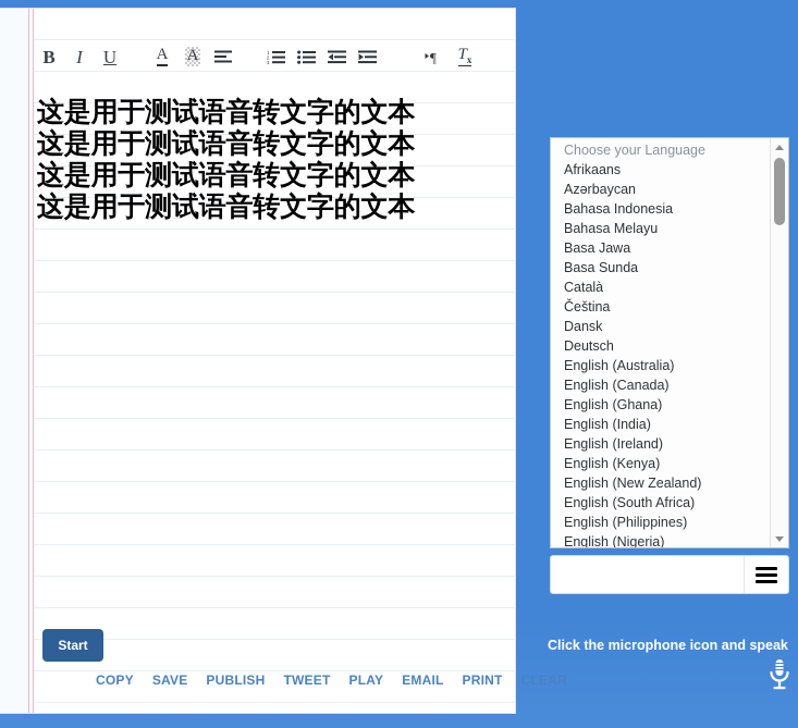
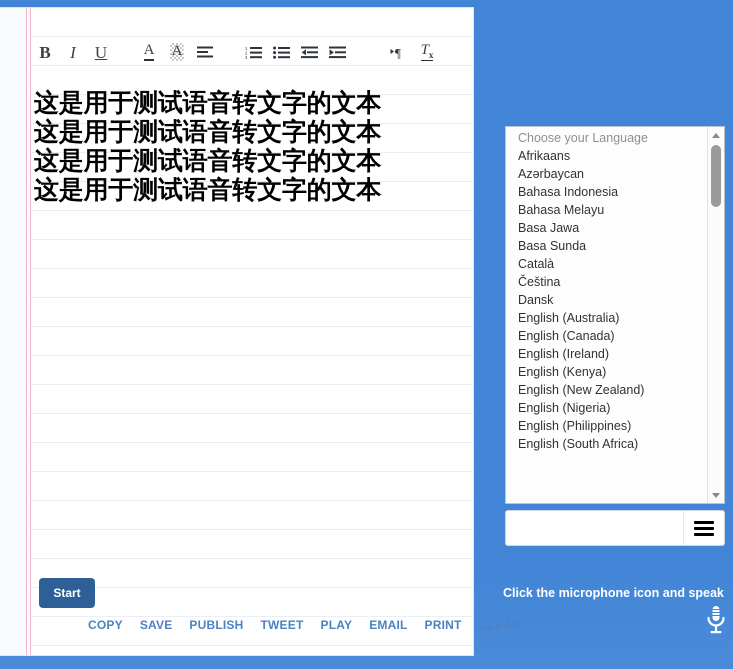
  B
  I
  U
  A
  A
  ¶
  Tx
  这是用于测试语音转文字的文本
  这是用于测试语音转文字的文本
  这是用于测试语音转文字的文本
  这是用于测试语音转文字的文本
  Start
  COPY
  SAVE
  PUBLISH
  TWEET
  PLAY
  EMAIL
  PRINT
  Choose your Language
  Afrikaans
  Azərbaycan
  Bahasa Indonesia
  Bahasa Melayu
  Basa Jawa
  Basa Sunda
  Català
  Čeština
  Dansk
- Deutsch
  English (Australia)
  English (Canada)
- English (Ghana)
- English (India)
  English (Ireland)
  English (Kenya)
  English (New Zealand)
- English (South Africa)
+ English (Nigeria)
  English (Philippines)
- English (Nigeria)
+ English (South Africa)
  Click the microphone icon and speak
